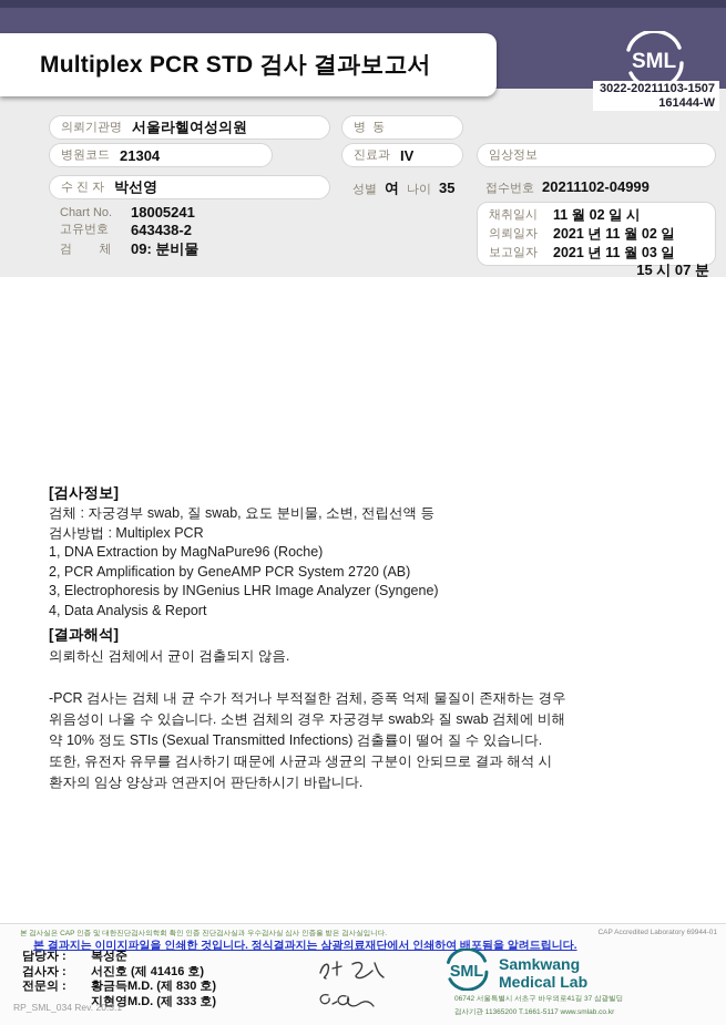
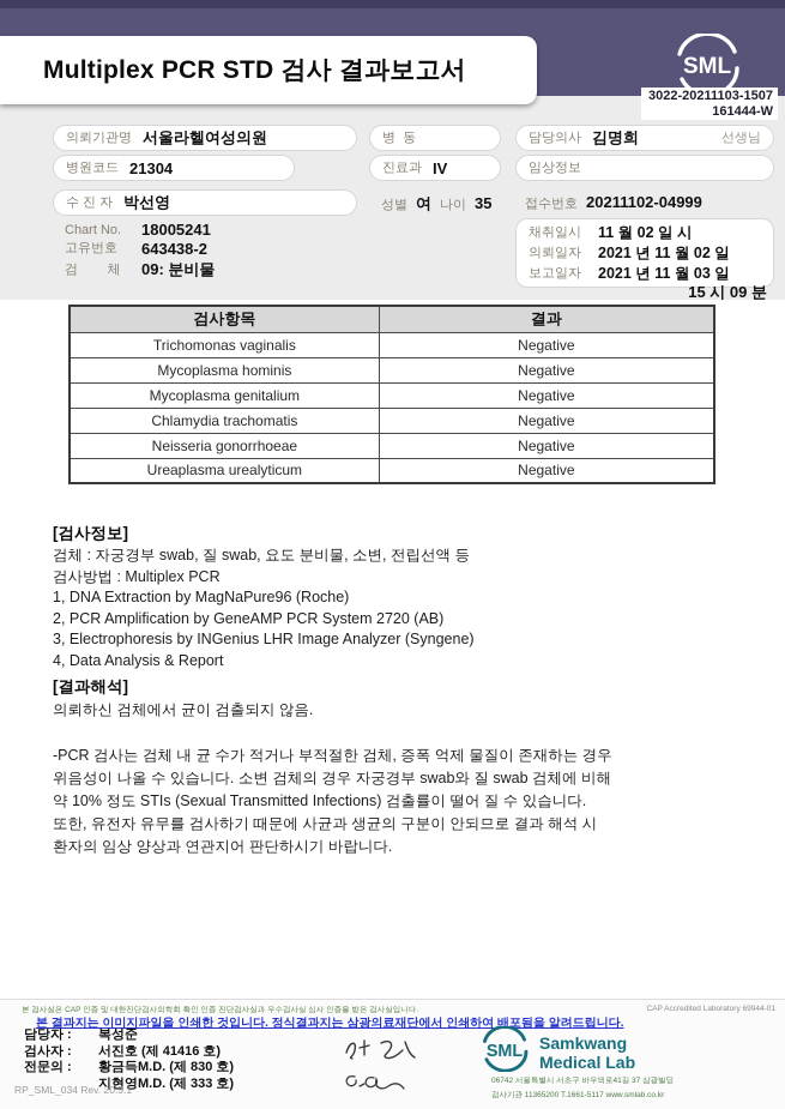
  Multiplex PCR STD 검사 결과보고서
  SML
  3022-20211103-1507
  161444-W
  의뢰기관명
  서울라헬여성의원
  병 동
+ 담당의사
+ 김명희
+ 선생님
  병원코드
  21304
  진료과
  IV
  임상정보
  수 진 자
  박선영
  성별
  여
  나이
  35
  접수번호
  20211102-04999
  Chart No.
  18005241
  고유번호
  643438-2
  검 체
  09: 분비물
  채취일시
  11 월 02 일 시
  의뢰일자
  2021 년 11 월 02 일
  보고일자
  2021 년 11 월 03 일
- 15 시 07 분
+ 15 시 09 분
+ 검사항목	결과
+ Trichomonas vaginalis	Negative
+ Mycoplasma hominis	Negative
+ Mycoplasma genitalium	Negative
+ Chlamydia trachomatis	Negative
+ Neisseria gonorrhoeae	Negative
+ Ureaplasma urealyticum	Negative
  [검사정보]
  검체 : 자궁경부 swab, 질 swab, 요도 분비물, 소변, 전립선액 등
  검사방법 : Multiplex PCR
  1, DNA Extraction by MagNaPure96 (Roche)
  2, PCR Amplification by GeneAMP PCR System 2720 (AB)
  3, Electrophoresis by INGenius LHR Image Analyzer (Syngene)
  4, Data Analysis & Report
  [결과해석]
  의뢰하신 검체에서 균이 검출되지 않음.
  -PCR 검사는 검체 내 균 수가 적거나 부적절한 검체, 증폭 억제 물질이 존재하는 경우
  위음성이 나올 수 있습니다. 소변 검체의 경우 자궁경부 swab와 질 swab 검체에 비해
  약 10% 정도 STIs (Sexual Transmitted Infections) 검출률이 떨어 질 수 있습니다.
  또한, 유전자 유무를 검사하기 때문에 사균과 생균의 구분이 안되므로 결과 해석 시
  환자의 임상 양상과 연관지어 판단하시기 바랍니다.
  본 결과지는 이미지파일을 인쇄한 것입니다. 정식결과지는 삼광의료재단에서 인쇄하여 배포됨을 알려드립니다.
  담당자 :
  복성준
  검사자 :
  서진호 (제 41416 호)
  전문의 :
  황금득M.D. (제 830 호)
  지현영M.D. (제 333 호)
  RP_SML_034 Rev. 20.3.1
  SML
  Samkwang
  Medical Lab
